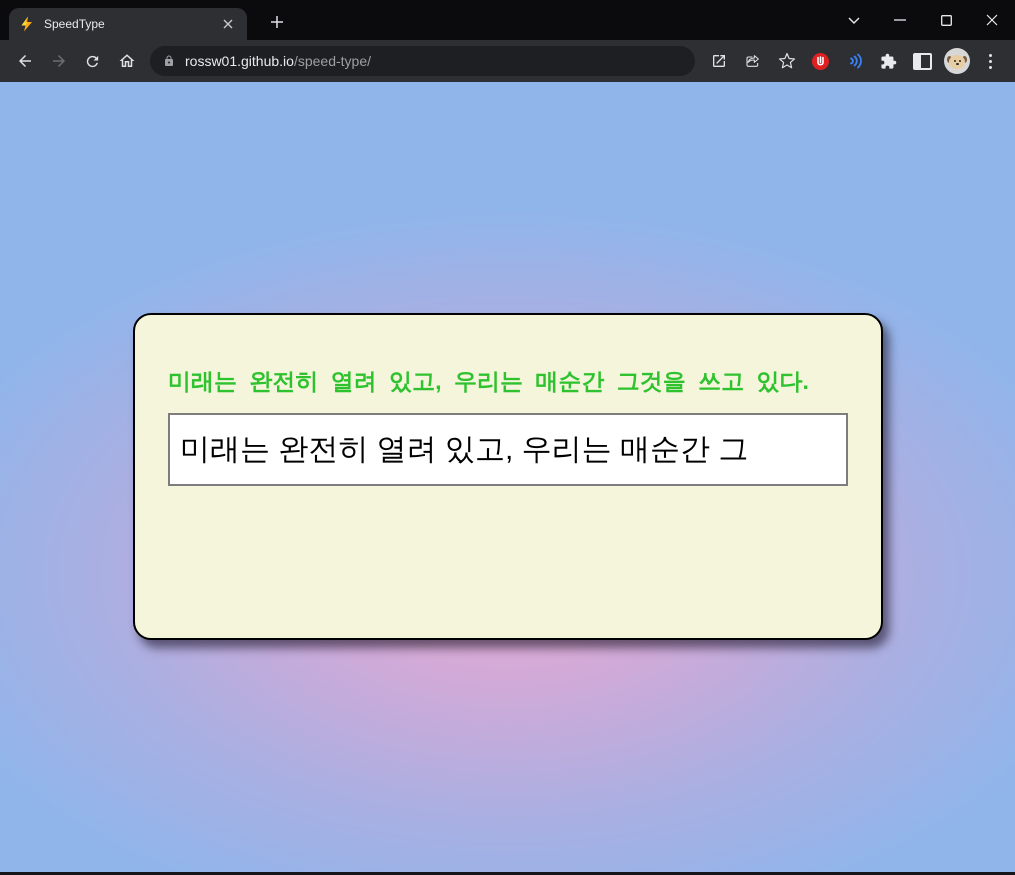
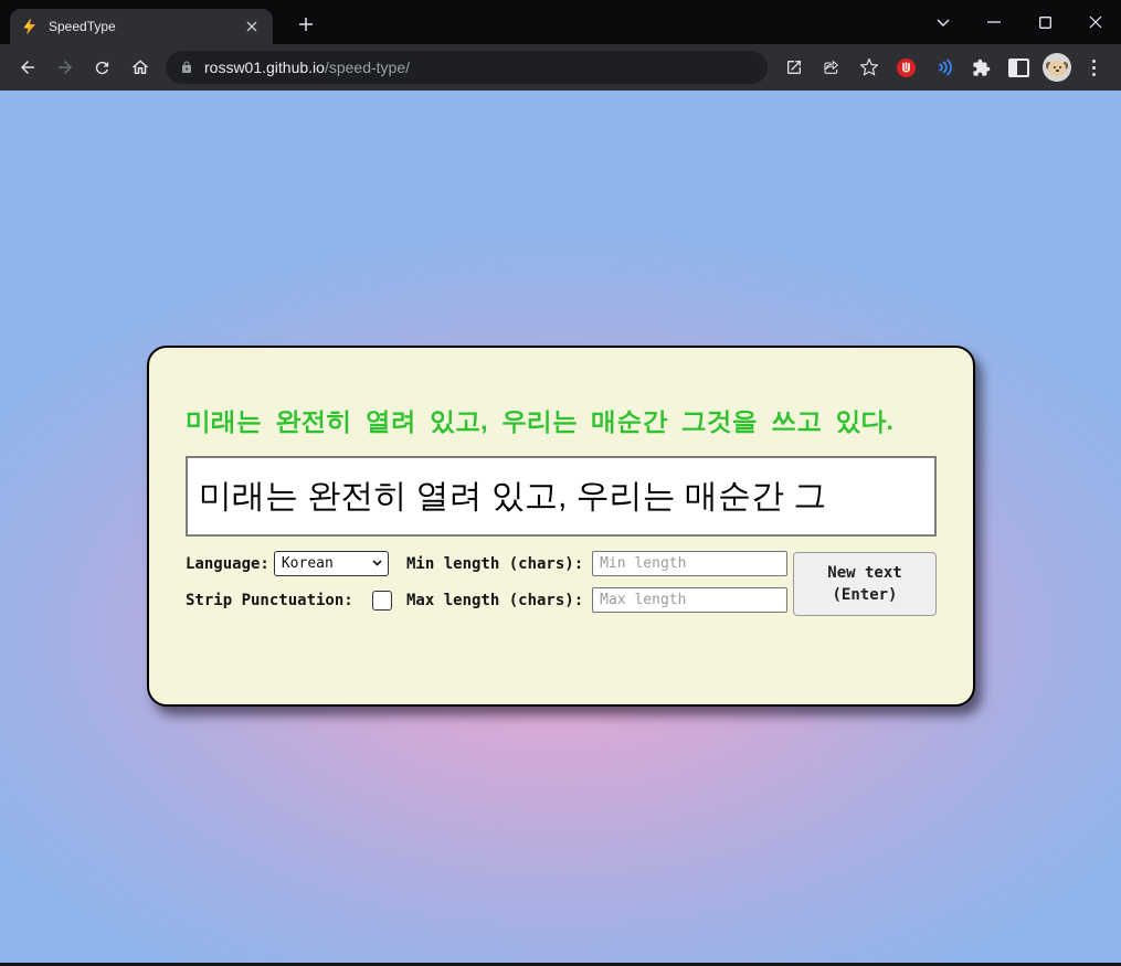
  SpeedType
  rossw01.github.io/speed-type/
  미래는 완전히 열려 있고, 우리는 매순간 그것을 쓰고 있다.
  미래는 완전히 열려 있고, 우리는 매순간 그
+ Language:
+ Korean
+ Min length (chars):
+ Min length
+ Strip Punctuation:
+ Max length (chars):
+ Max length
+ New text
+ (Enter)
